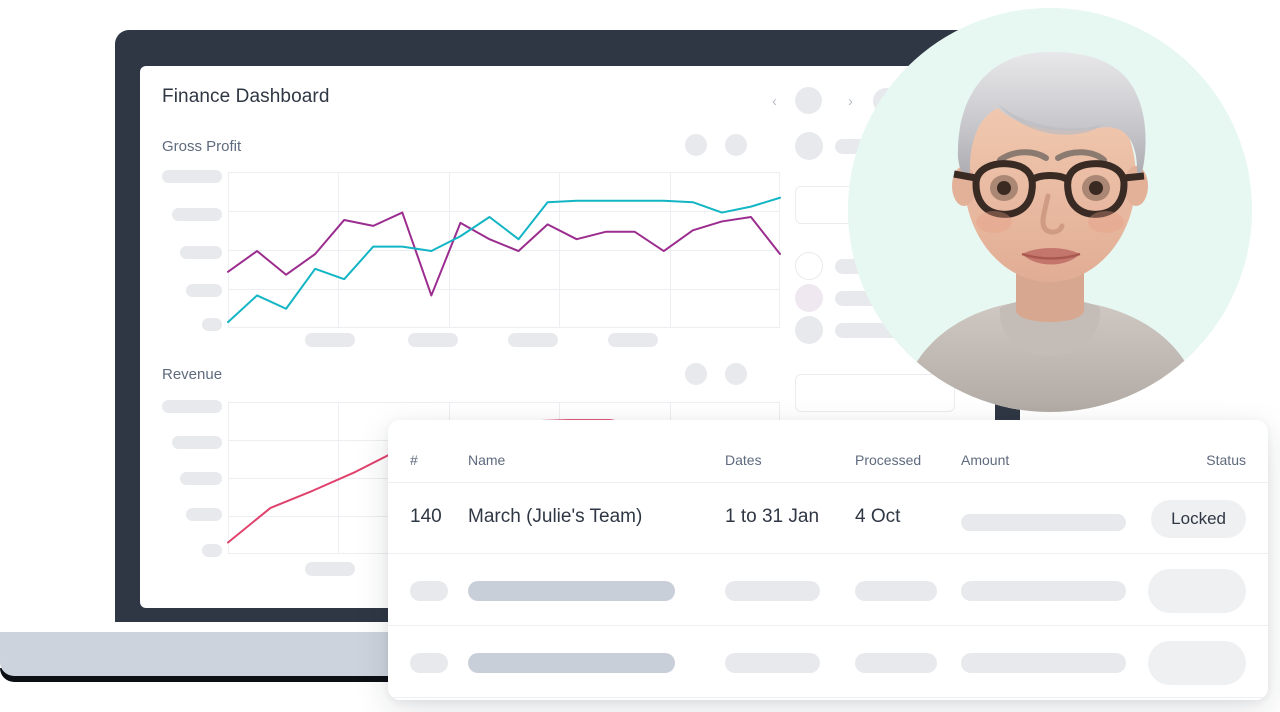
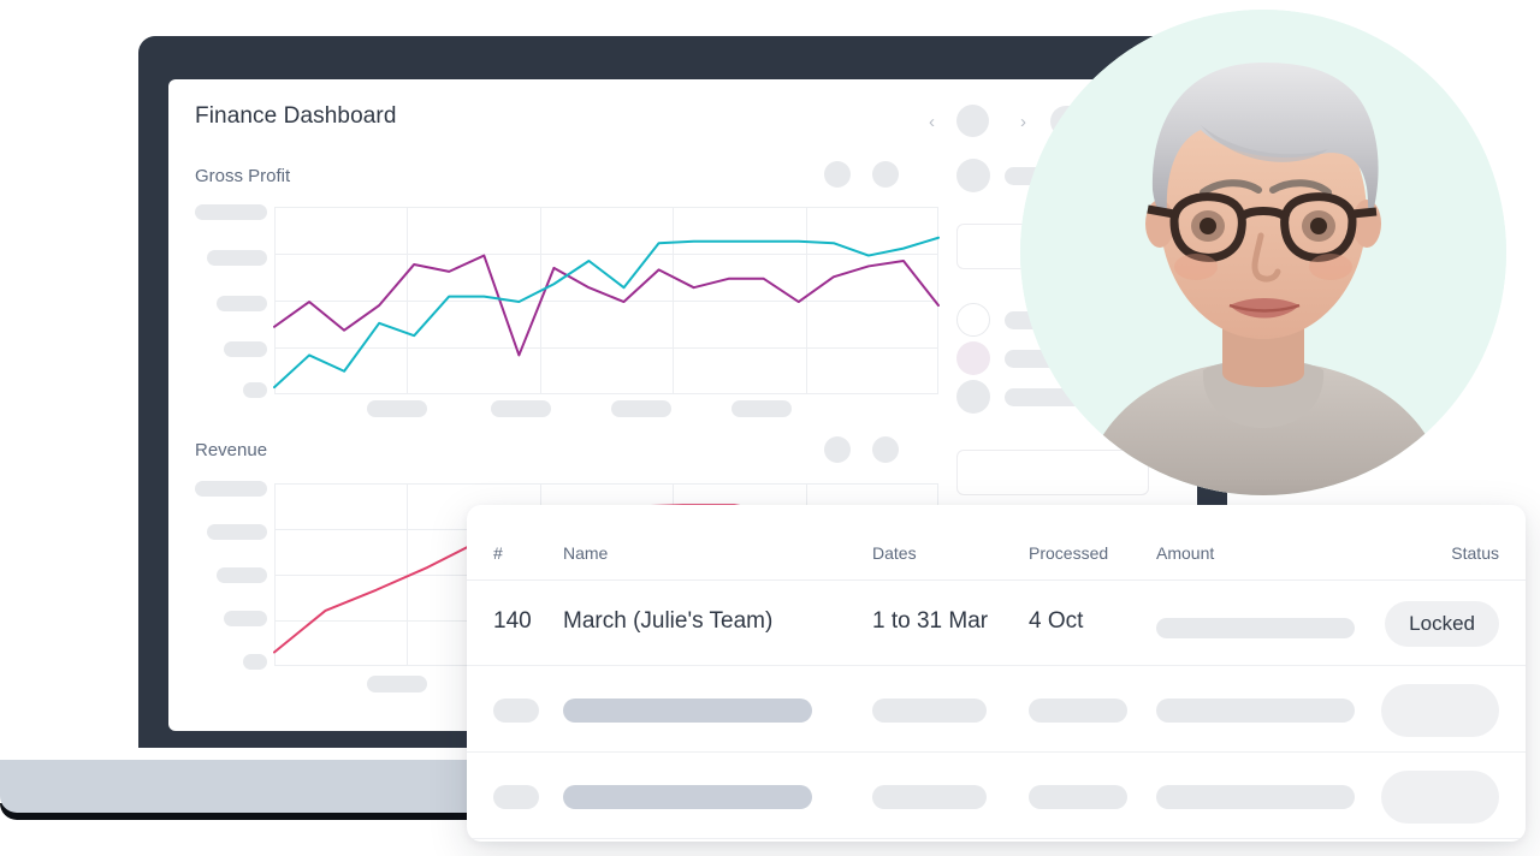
  Finance Dashboard
  ‹
  ›
  Gross Profit
  Revenue
  #
  Name
  Dates
  Processed
  Amount
  Status
  140
  March (Julie's Team)
- 1 to 31 Jan
+ 1 to 31 Mar
  4 Oct
  Locked
